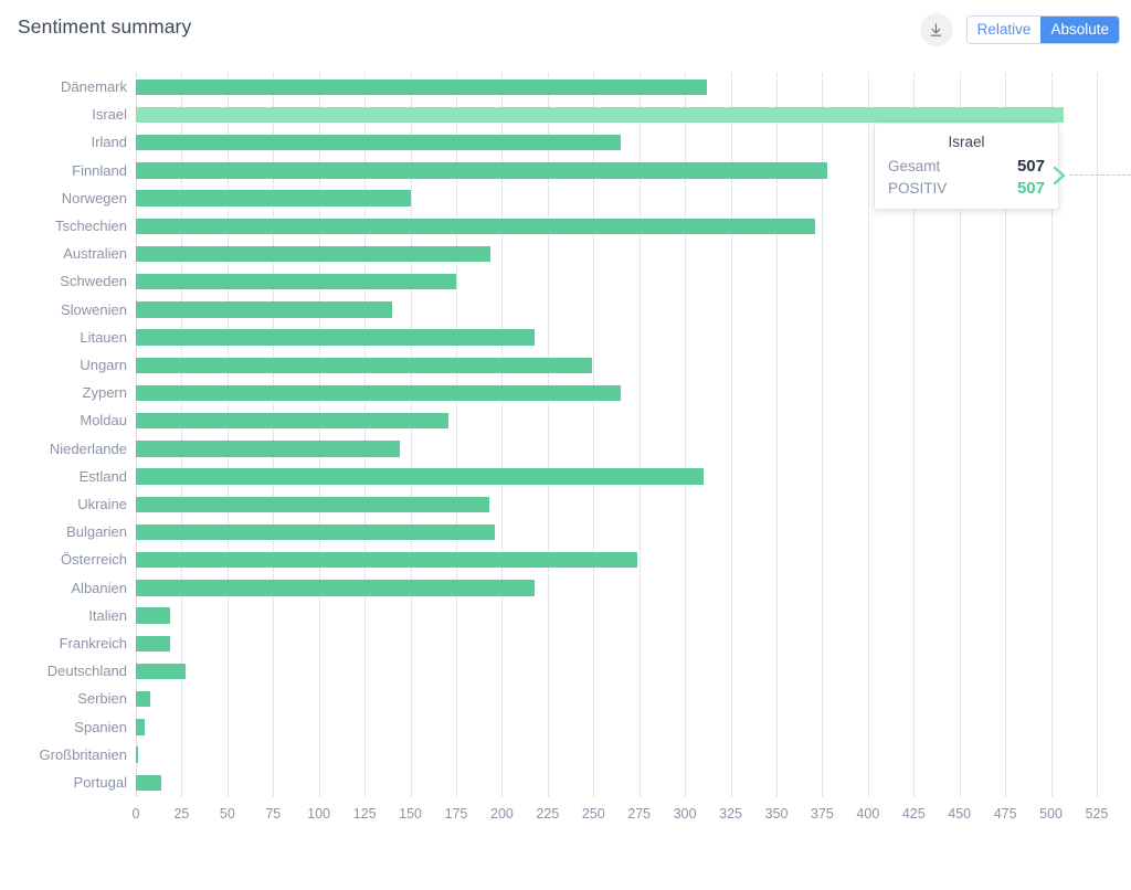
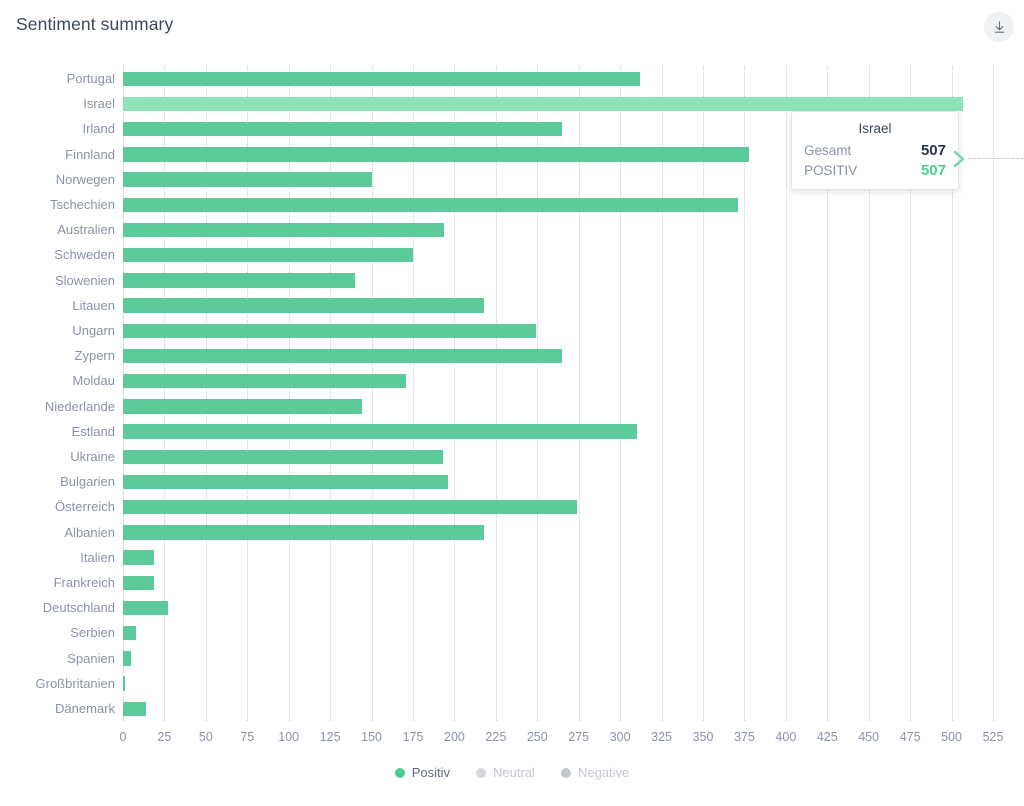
  Sentiment summary
- Relative
- Absolute
- Dänemark
+ Portugal
  Israel
  Irland
  Finnland
  Norwegen
  Tschechien
  Australien
  Schweden
  Slowenien
  Litauen
  Ungarn
  Zypern
  Moldau
  Niederlande
  Estland
  Ukraine
  Bulgarien
  Österreich
  Albanien
  Italien
  Frankreich
  Deutschland
  Serbien
  Spanien
  Großbritanien
- Portugal
+ Dänemark
  0
  25
  50
  75
  100
  125
  150
  175
  200
  225
  250
  275
  300
  325
  350
  375
  400
  425
  450
  475
  500
  525
  Israel
  Gesamt
  507
  POSITIV
  507
+ Positiv
+ Neutral
+ Negative
